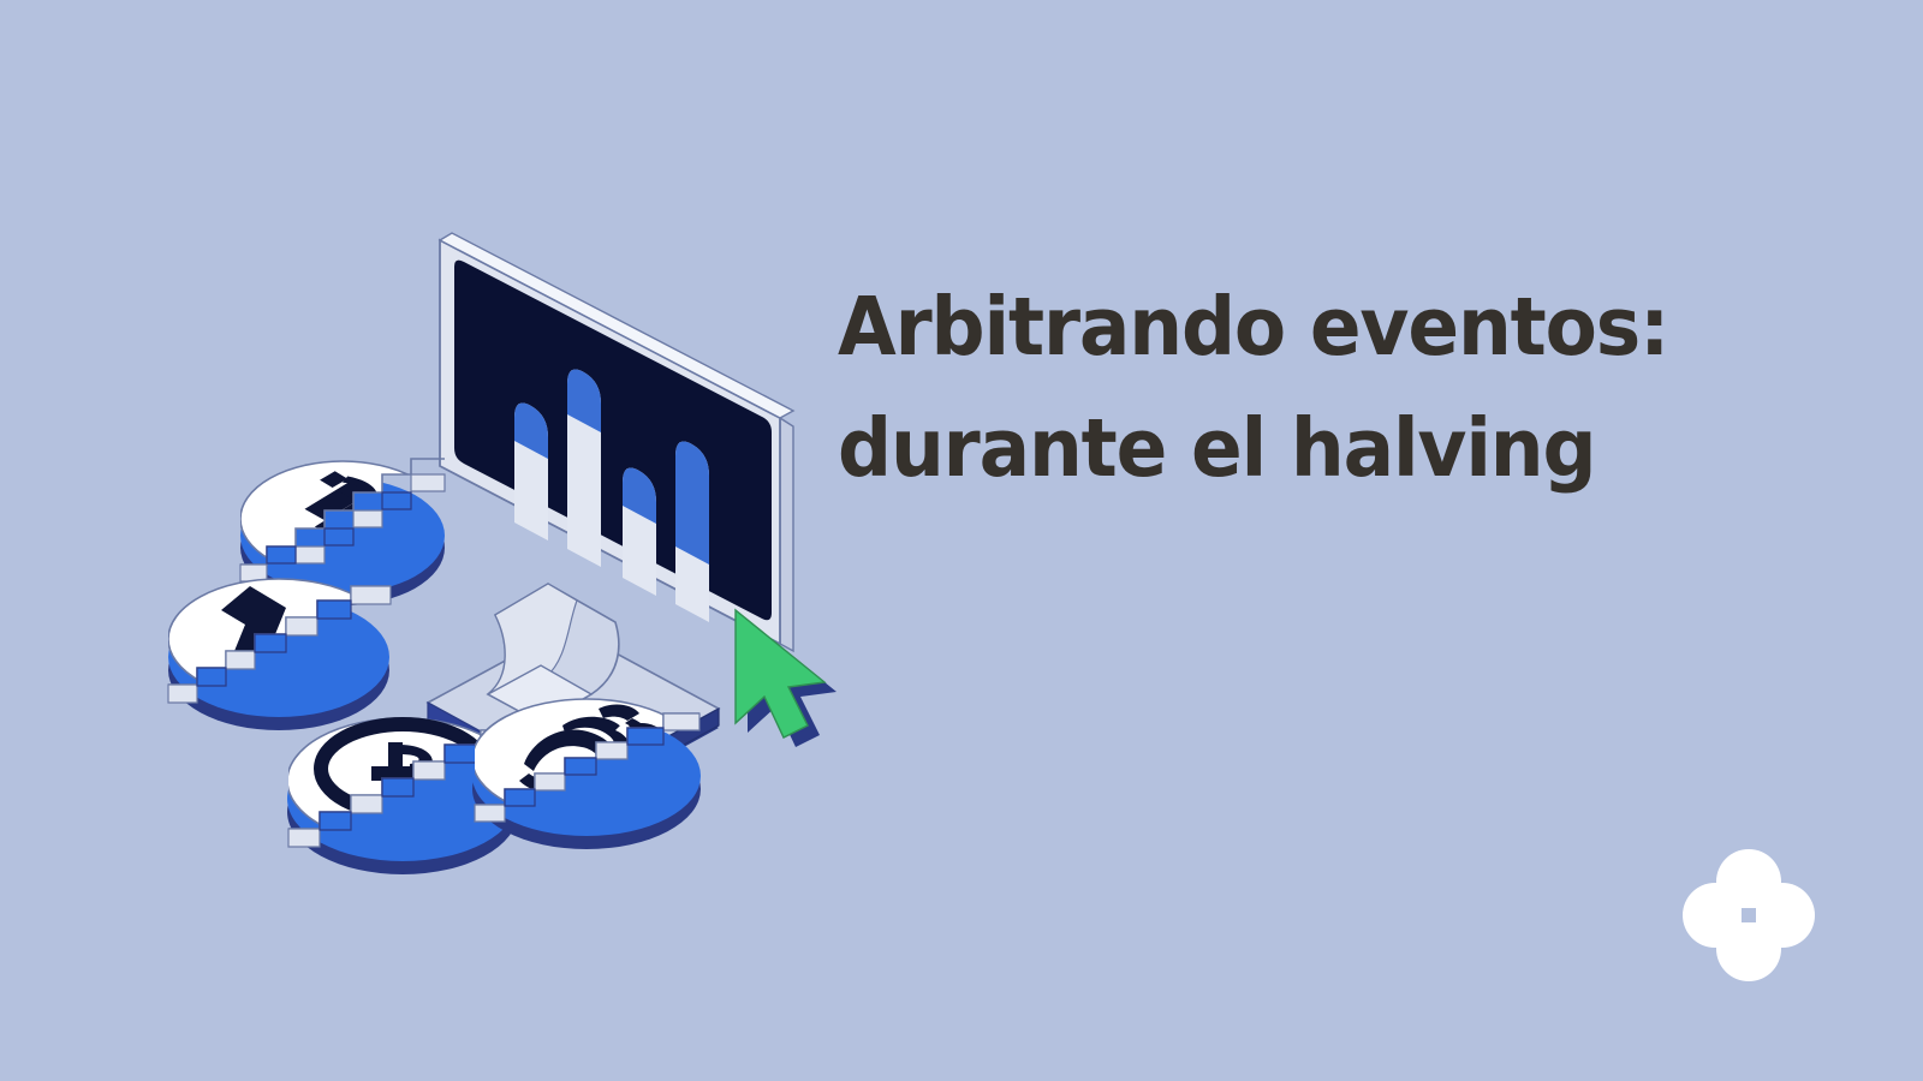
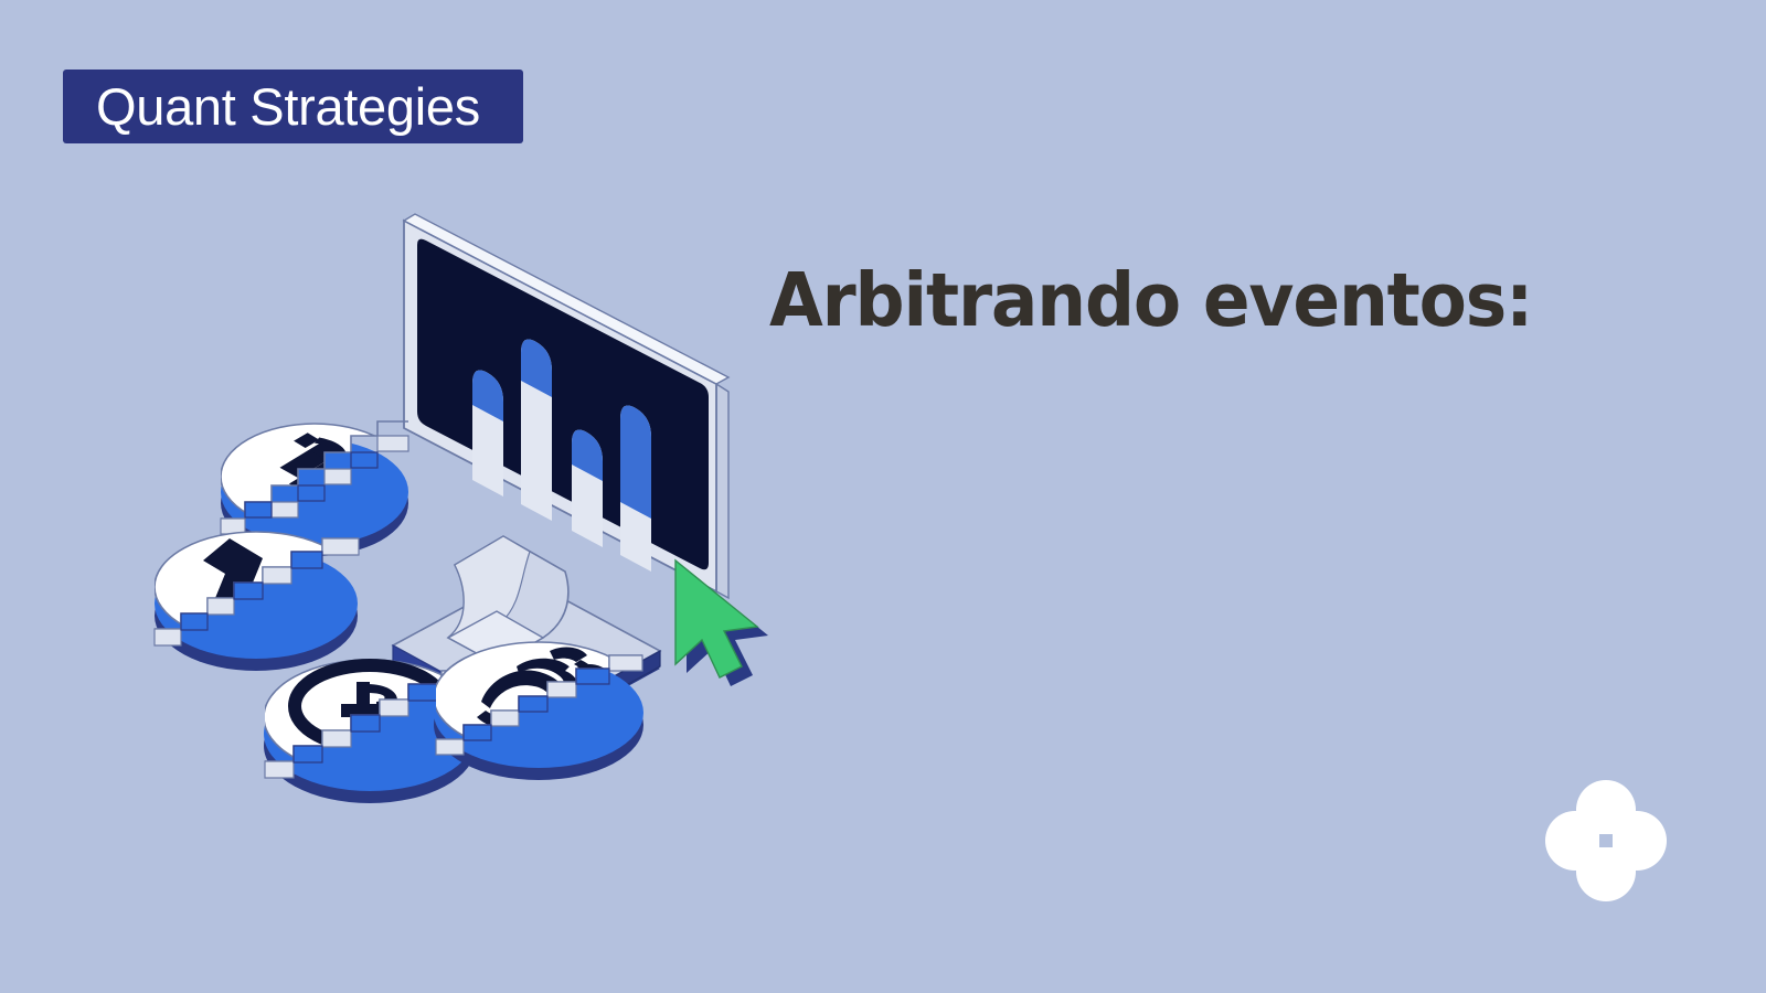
+ Quant Strategies
  Arbitrando eventos:
- durante el halving
